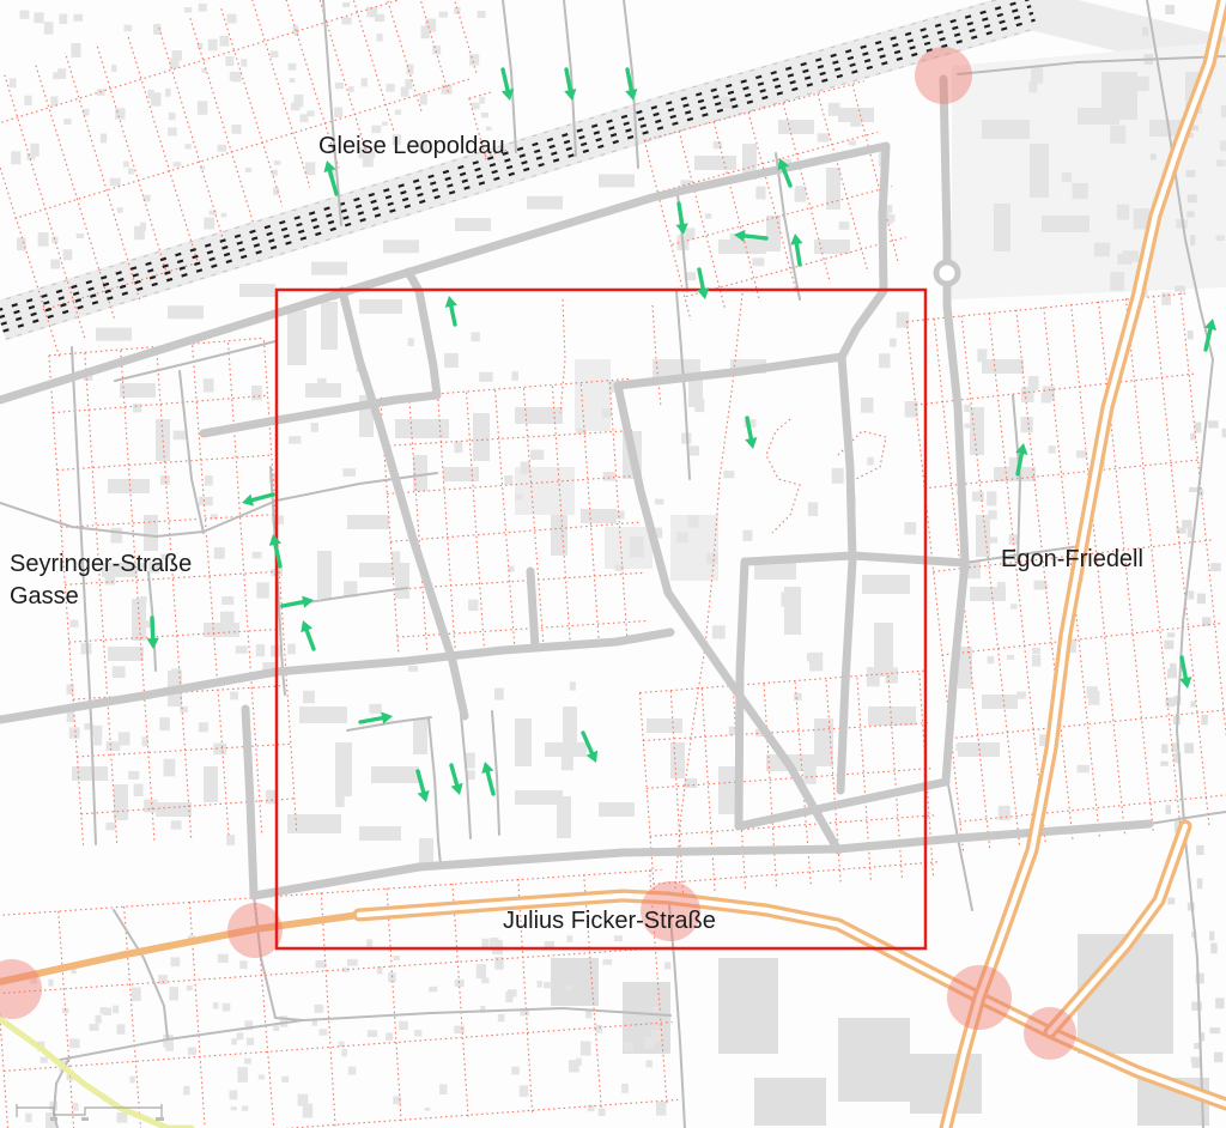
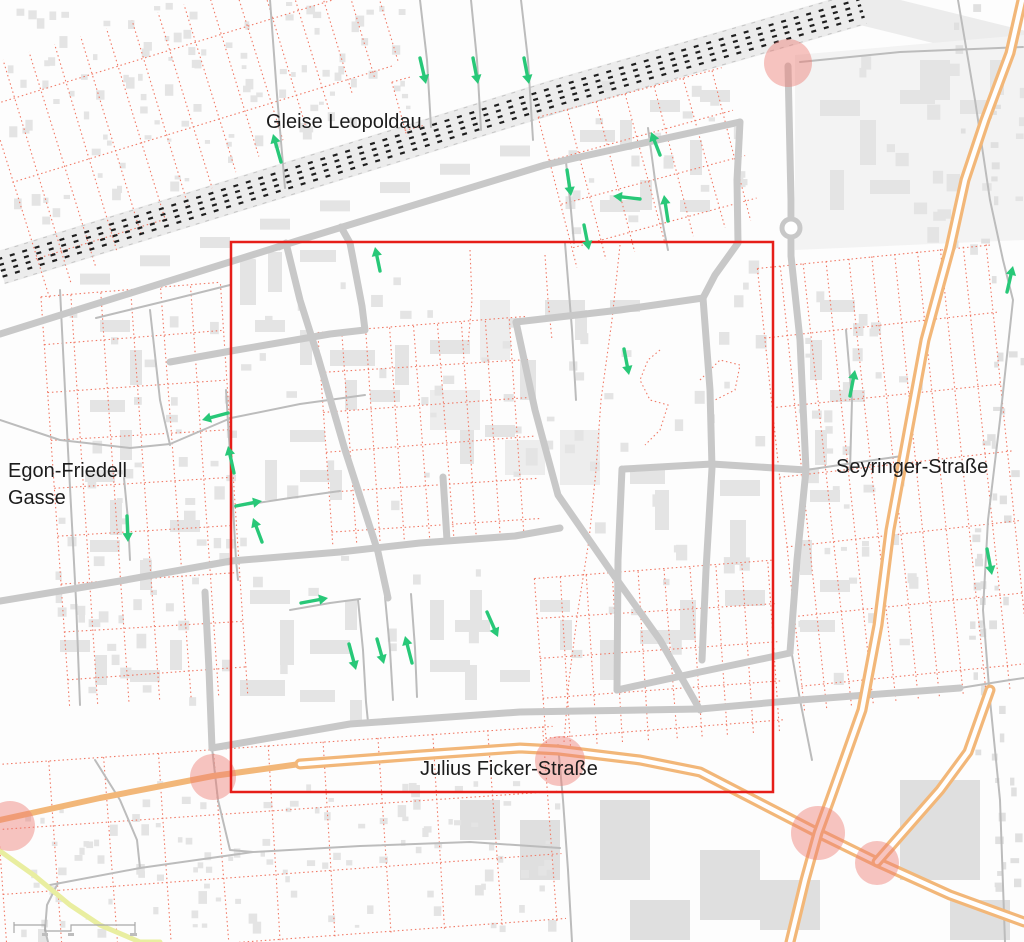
  Gleise Leopoldau
- Seyringer-Straße
+ Egon-Friedell
  Gasse
- Egon-Friedell
+ Seyringer-Straße
  Julius Ficker-Straße
